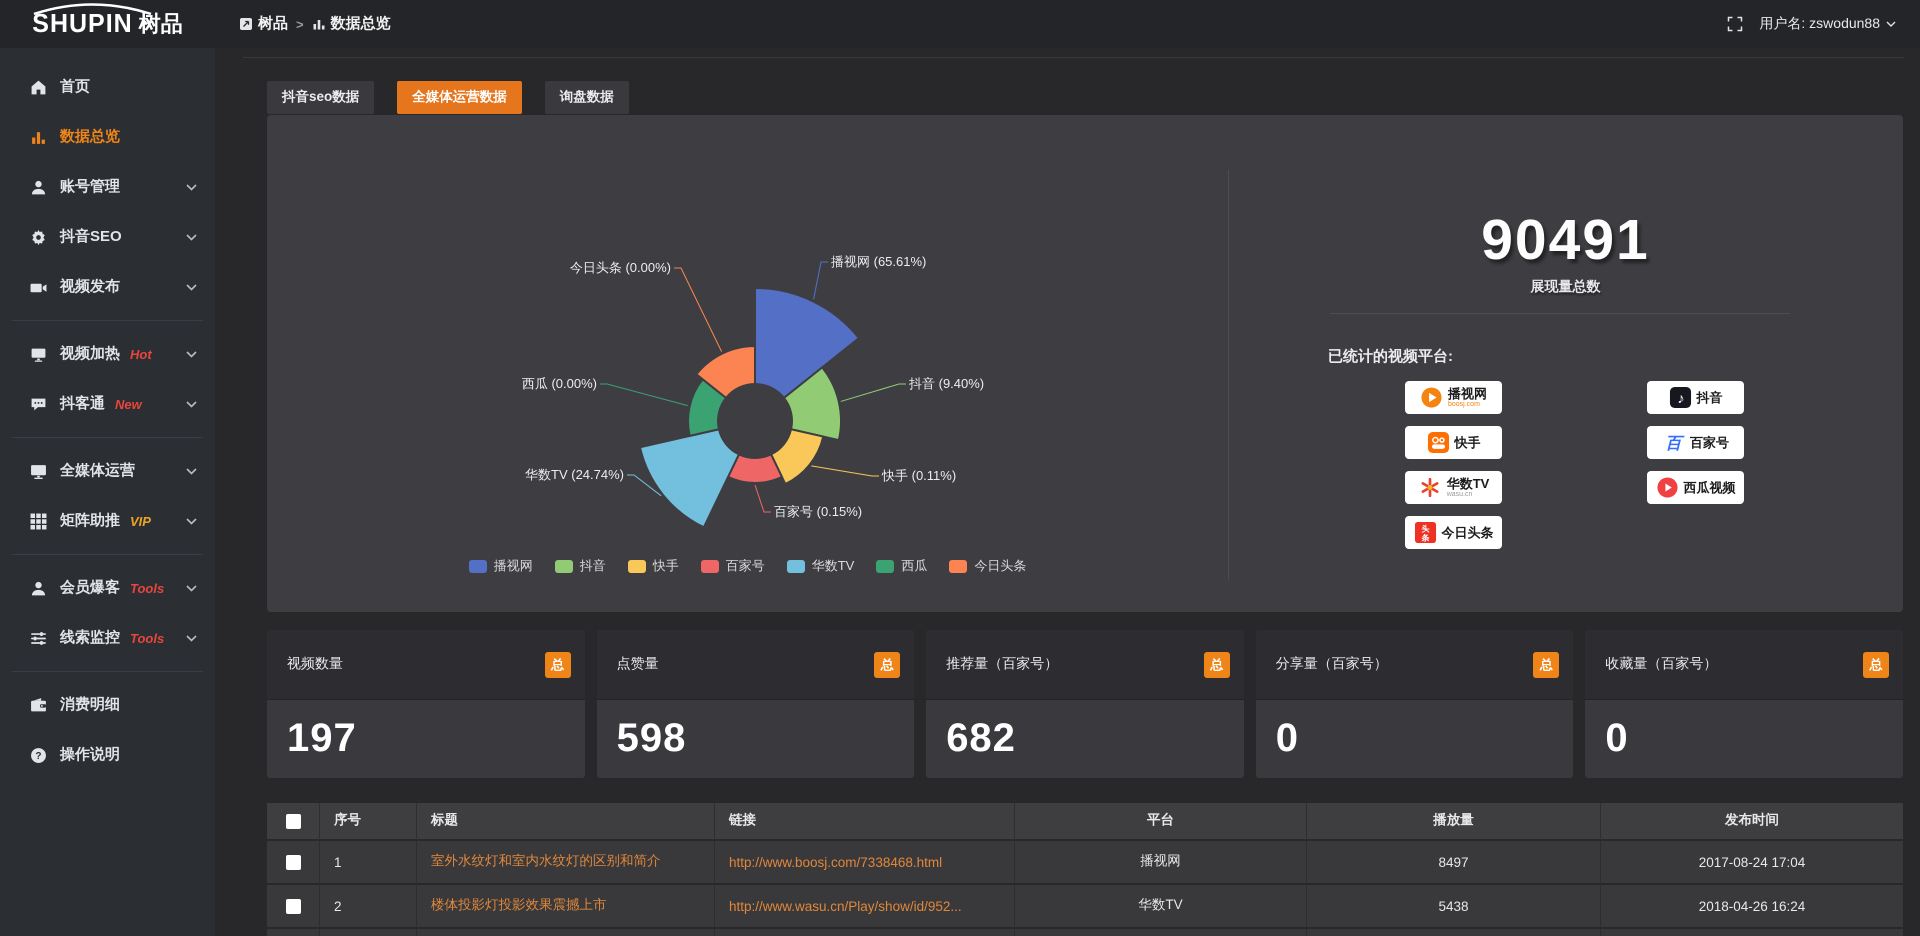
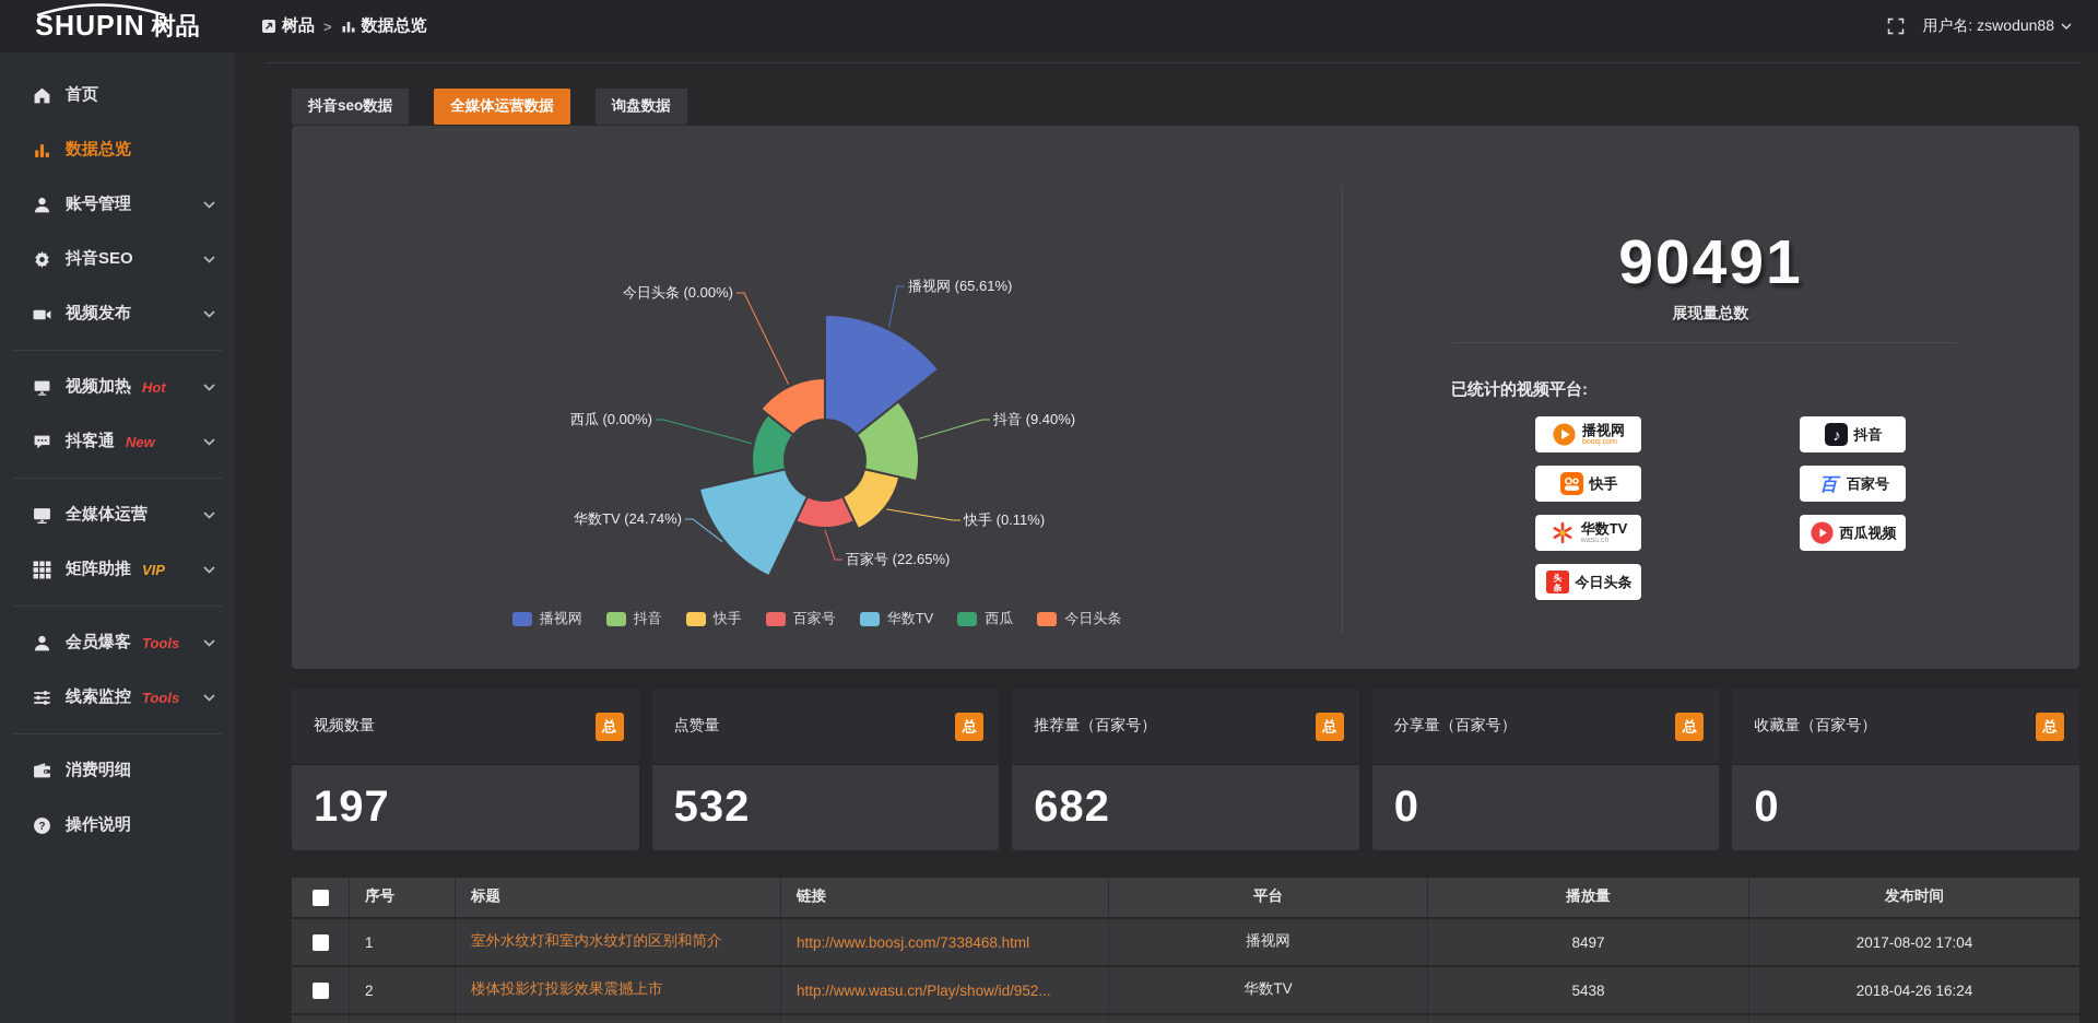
  SHUPIN
  树品
  树品
  >
  数据总览
  用户名: zswodun88
  首页
  数据总览
  账号管理
  抖音SEO
  视频发布
  视频加热
  Hot
  抖客通
  New
  全媒体运营
  矩阵助推
  VIP
  会员爆客
  Tools
  线索监控
  Tools
  消费明细
  ?
  操作说明
  抖音seo数据
  全媒体运营数据
  询盘数据
  播视网 (65.61%)
  抖音 (9.40%)
  快手 (0.11%)
- 百家号 (0.15%)
+ 百家号 (22.65%)
  华数TV (24.74%)
  西瓜 (0.00%)
  今日头条 (0.00%)
  播视网
  抖音
  快手
  百家号
  华数TV
  西瓜
  今日头条
  90491
  展现量总数
  已统计的视频平台:
  播视网
  快手
  华数TV
  头
  条
  今日头条
  ♪
  抖音
  百
  百家号
  西瓜视频
  视频数量
  总
  197
  点赞量
  总
- 598
+ 532
  推荐量（百家号）
  总
  682
  分享量（百家号）
  总
  0
  收藏量（百家号）
  总
  0
  序号
  标题
  链接
  平台
  播放量
  发布时间
  1
  室外水纹灯和室内水纹灯的区别和简介
  http://www.boosj.com/7338468.html
  播视网
  8497
- 2017-08-24 17:04
+ 2017-08-02 17:04
  2
  楼体投影灯投影效果震撼上市
  http://www.wasu.cn/Play/show/id/952...
  华数TV
  5438
  2018-04-26 16:24
